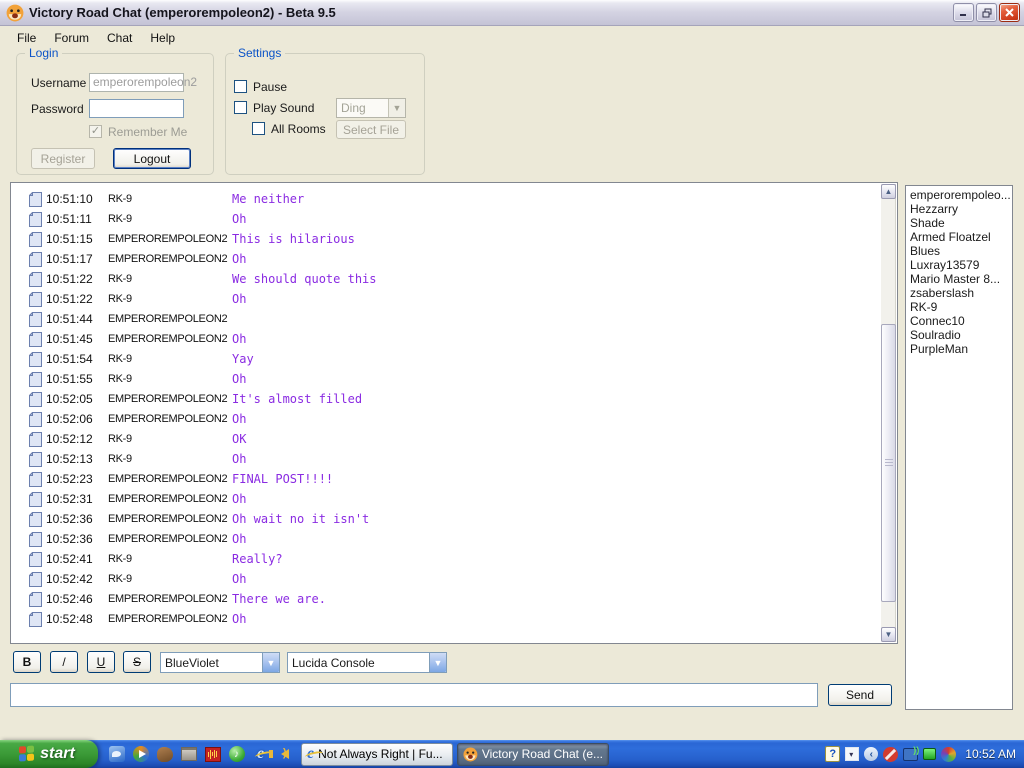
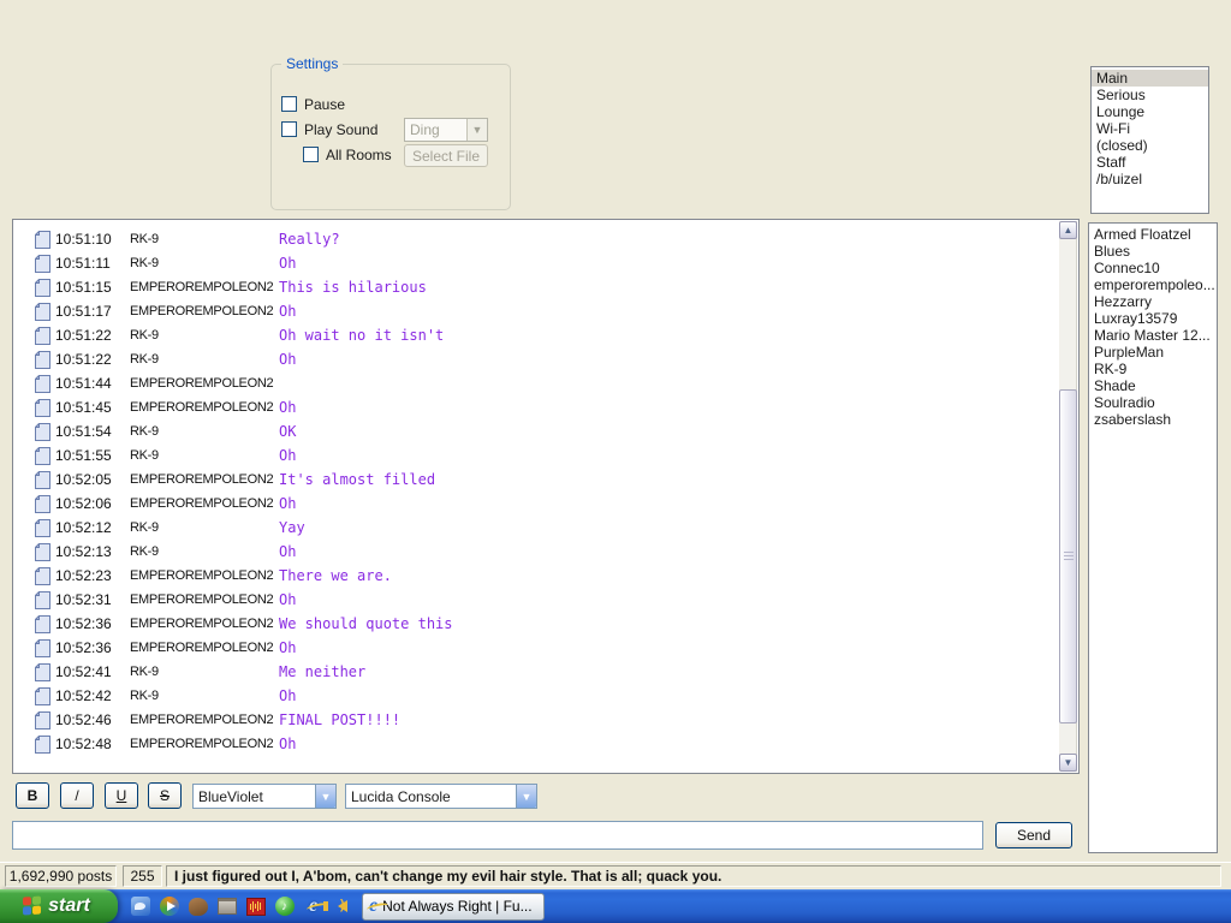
- Victory Road Chat (emperorempoleon2) - Beta 9.5
- File
- Forum
- Chat
- Help
- Login
- Username
- emperorempoleon2
- Password
- ✓
- Remember Me
- Register
- Logout
  Settings
  Pause
  Play Sound
  Ding
  ▼
  All Rooms
  Select File
+ Main
+ Serious
+ Lounge
+ Wi-Fi
+ (closed)
+ Staff
+ /b/uizel
- emperorempoleo...
+ Armed Floatzel
- Hezzarry
+ Blues
- Shade
+ Connec10
- Armed Floatzel
+ emperorempoleo...
- Blues
+ Hezzarry
  Luxray13579
- Mario Master 8...
+ Mario Master 12...
- zsaberslash
+ PurpleMan
  RK-9
- Connec10
+ Shade
  Soulradio
- PurpleMan
+ zsaberslash
  10:51:10
  RK-9
- Me neither
+ Really?
  10:51:11
  RK-9
  Oh
  10:51:15
  EMPEROREMPOLEON2
  This is hilarious
  10:51:17
  EMPEROREMPOLEON2
  Oh
  10:51:22
  RK-9
- We should quote this
+ Oh wait no it isn't
  10:51:22
  RK-9
  Oh
  10:51:44
  EMPEROREMPOLEON2
  10:51:45
  EMPEROREMPOLEON2
  Oh
  10:51:54
  RK-9
- Yay
+ OK
  10:51:55
  RK-9
  Oh
  10:52:05
  EMPEROREMPOLEON2
  It's almost filled
  10:52:06
  EMPEROREMPOLEON2
  Oh
  10:52:12
  RK-9
- OK
+ Yay
  10:52:13
  RK-9
  Oh
  10:52:23
  EMPEROREMPOLEON2
- FINAL POST!!!!
+ There we are.
  10:52:31
  EMPEROREMPOLEON2
  Oh
  10:52:36
  EMPEROREMPOLEON2
- Oh wait no it isn't
+ We should quote this
  10:52:36
  EMPEROREMPOLEON2
  Oh
  10:52:41
  RK-9
- Really?
+ Me neither
  10:52:42
  RK-9
  Oh
  10:52:46
  EMPEROREMPOLEON2
- There we are.
+ FINAL POST!!!!
  10:52:48
  EMPEROREMPOLEON2
  Oh
  ▲
  ▼
  B
  /
  U
  S
  BlueViolet
  ▼
  Lucida Console
  ▼
  Send
+ 1,692,990 posts
+ 255
+ I just figured out I, A'bom, can't change my evil hair style. That is all; quack you.
  start
  ♪
  e
  e
  Not Always Right | Fu...
- Victory Road Chat (e...
- ?
- ‹
- 10:52 AM
